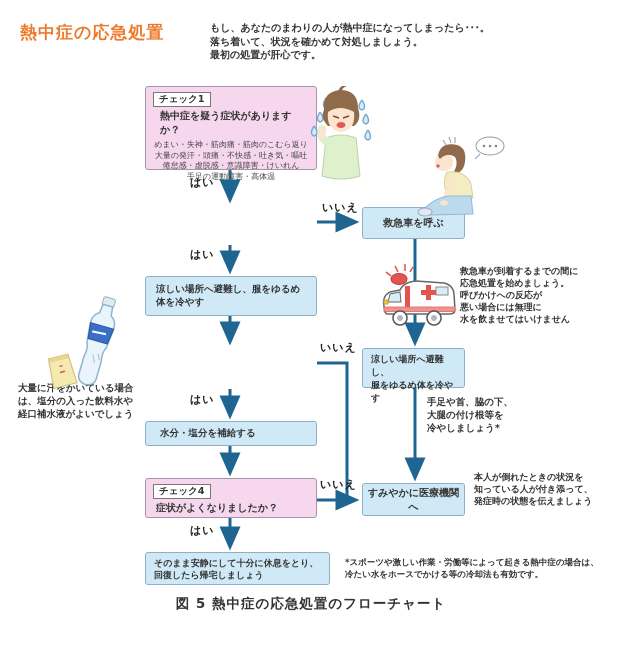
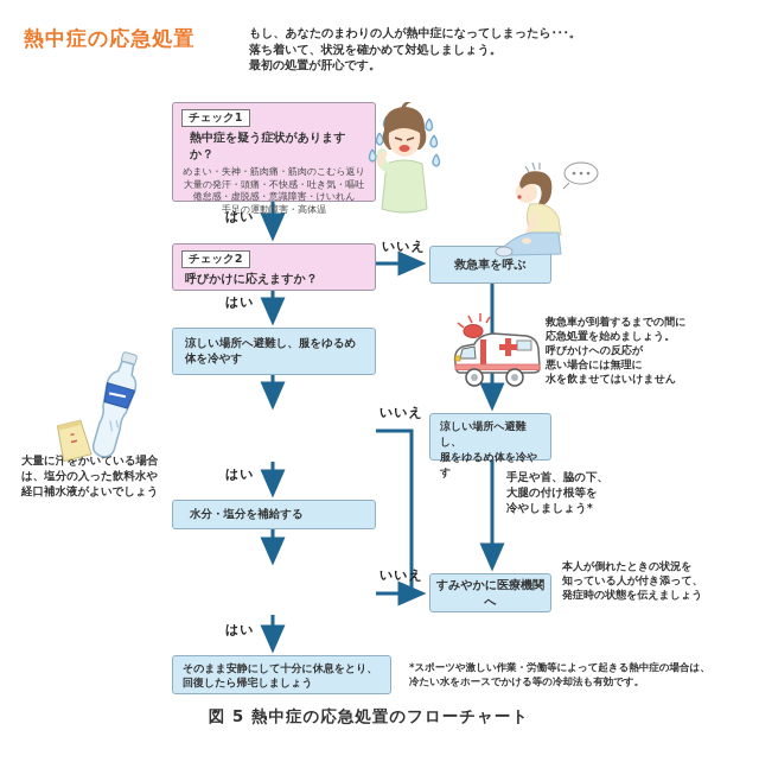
  熱中症の応急処置
  もし、あなたのまわりの人が熱中症になってしまったら･･･。
  落ち着いて、状況を確かめて対処しましょう。
  最初の処置が肝心です。
  チェック1
  熱中症を疑う症状がありますか？
  めまい・失神・筋肉痛・筋肉のこむら返り
  大量の発汗・頭痛・不快感・吐き気・嘔吐
  倦怠感・虚脱感・意識障害・けいれん
  手足の運動障害・高体温
+ チェック2
+ 呼びかけに応えますか？
  救急車を呼ぶ
  涼しい場所へ避難し、服をゆるめ
  体を冷やす
  涼しい場所へ避難し、
  服をゆるめ体を冷やす
  水分・塩分を補給する
- チェック4
- 症状がよくなりましたか？
  すみやかに医療機関へ
  そのまま安静にして十分に休息をとり、
  回復したら帰宅しましょう
  はい
  いいえ
  はい
  いいえ
  はい
  いいえ
  はい
  救急車が到着するまでの間に
  応急処置を始めましょう。
  呼びかけへの反応が
  悪い場合には無理に
  水を飲ませてはいけません
  手足や首、脇の下、
  大腿の付け根等を
  冷やしましょう*
  本人が倒れたときの状況を
  知っている人が付き添って、
  発症時の状態を伝えましょう
  大量に汗をかいている場合
  は、塩分の入った飲料水や
  経口補水液がよいでしょう
  *スポーツや激しい作業・労働等によって起きる熱中症の場合は、
  冷たい水をホースでかける等の冷却法も有効です。
  図 5 熱中症の応急処置のフローチャート
